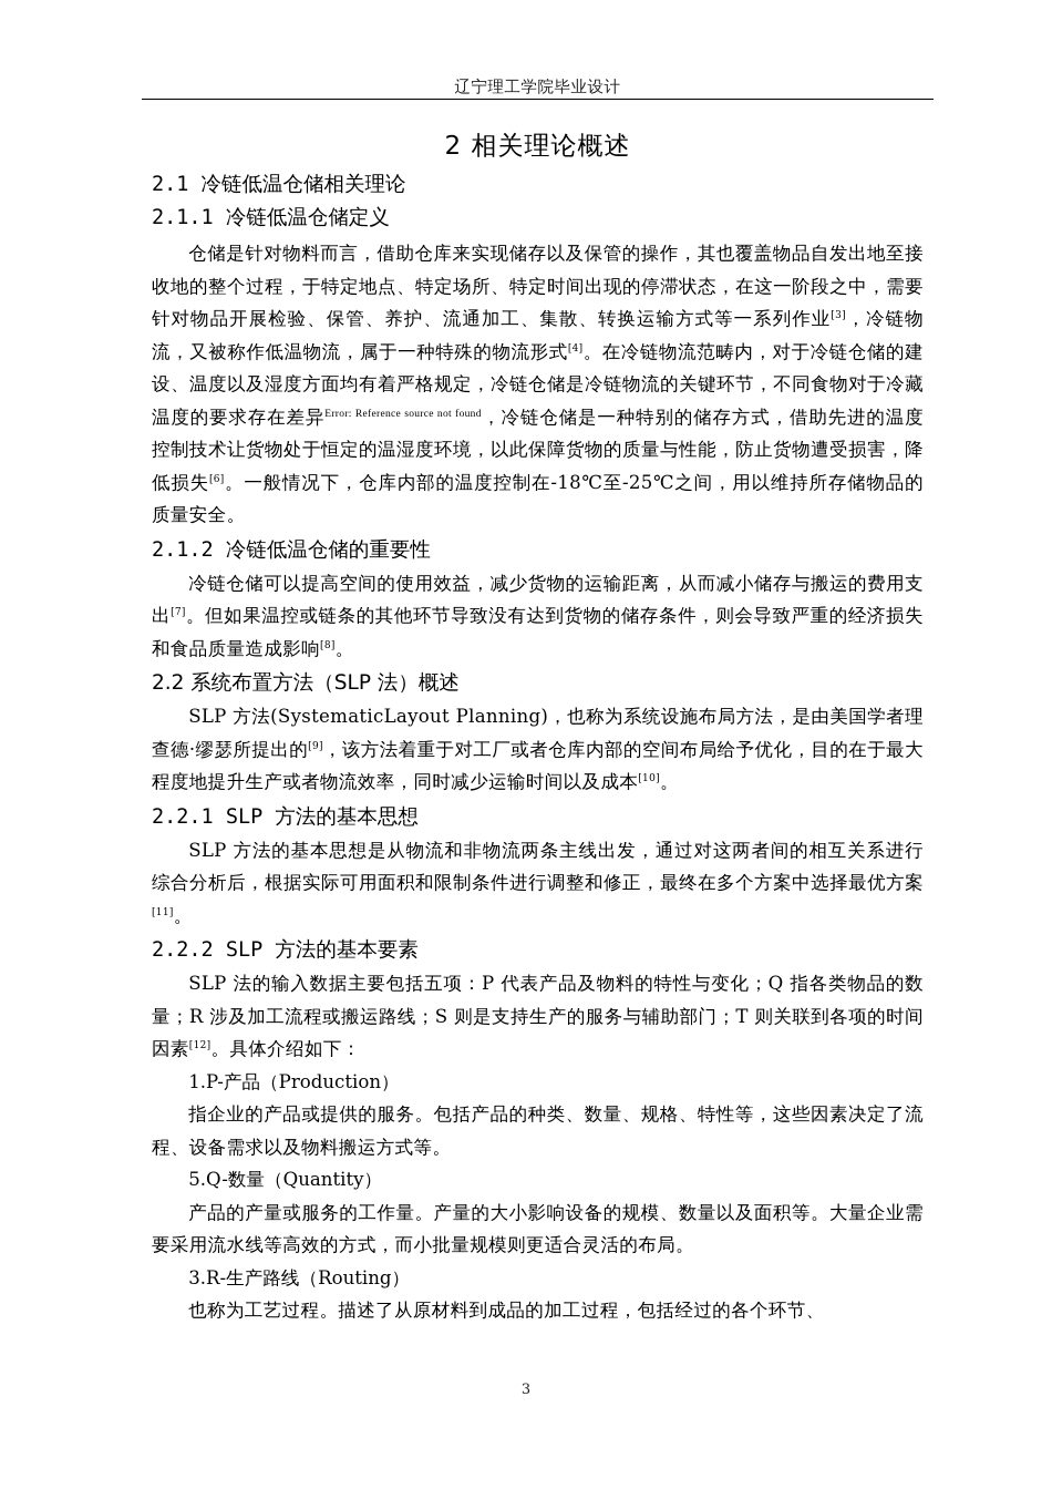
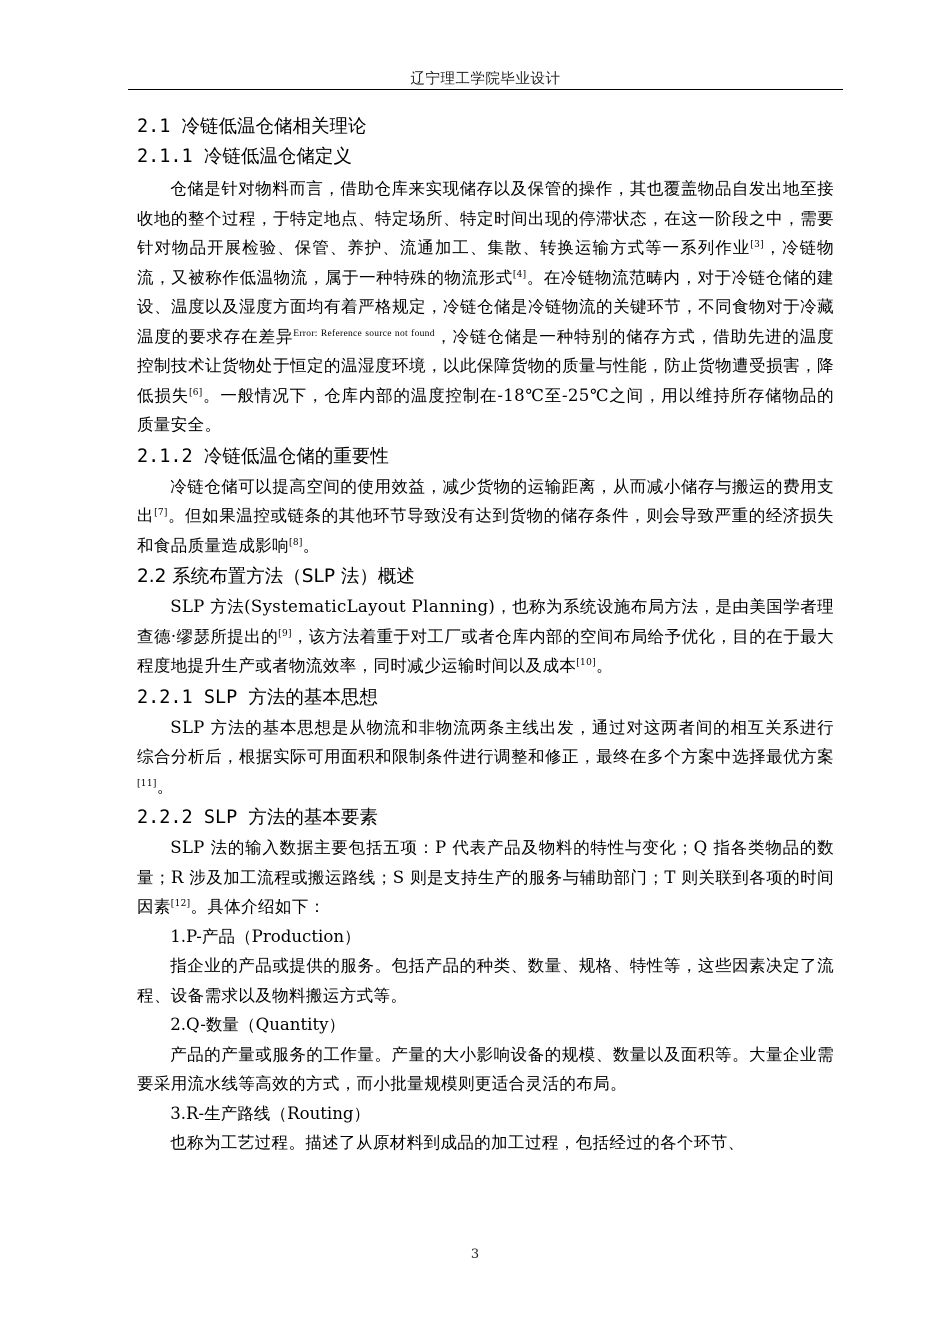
  辽宁理工学院毕业设计
- 2 相关理论概述
  2.1 冷链低温仓储相关理论
  2.1.1 冷链低温仓储定义
  仓储是针对物料而言，借助仓库来实现储存以及保管的操作，其也覆盖物品自发出地至接收地的整个过程，于特定地点、特定场所、特定时间出现的停滞状态，在这一阶段之中，需要针对物品开展检验、保管、养护、流通加工、集散、转换运输方式等一系列作业[3]，冷链物流，又被称作低温物流，属于一种特殊的物流形式[4]。在冷链物流范畴内，对于冷链仓储的建设、温度以及湿度方面均有着严格规定，冷链仓储是冷链物流的关键环节，不同食物对于冷藏温度的要求存在差异Error: Reference source not found，冷链仓储是一种特别的储存方式，借助先进的温度控制技术让货物处于恒定的温湿度环境，以此保障货物的质量与性能，防止货物遭受损害，降低损失[6]。一般情况下，仓库内部的温度控制在-18℃至-25℃之间，用以维持所存储物品的质量安全。
  2.1.2 冷链低温仓储的重要性
  冷链仓储可以提高空间的使用效益，减少货物的运输距离，从而减小储存与搬运的费用支出[7]。但如果温控或链条的其他环节导致没有达到货物的储存条件，则会导致严重的经济损失和食品质量造成影响[8]。
  2.2 系统布置方法（SLP 法）概述
  SLP 方法(SystematicLayout Planning)，也称为系统设施布局方法，是由美国学者理查德·缪瑟所提出的[9]，该方法着重于对工厂或者仓库内部的空间布局给予优化，目的在于最大程度地提升生产或者物流效率，同时减少运输时间以及成本[10]。
  2.2.1 SLP 方法的基本思想
  SLP 方法的基本思想是从物流和非物流两条主线出发，通过对这两者间的相互关系进行综合分析后，根据实际可用面积和限制条件进行调整和修正，最终在多个方案中选择最优方案[11]。
  2.2.2 SLP 方法的基本要素
  SLP 法的输入数据主要包括五项：P 代表产品及物料的特性与变化；Q 指各类物品的数量；R 涉及加工流程或搬运路线；S 则是支持生产的服务与辅助部门；T 则关联到各项的时间因素[12]。具体介绍如下：
  1.P-产品（Production）
  指企业的产品或提供的服务。包括产品的种类、数量、规格、特性等，这些因素决定了流程、设备需求以及物料搬运方式等。
- 5.Q-数量（Quantity）
+ 2.Q-数量（Quantity）
  产品的产量或服务的工作量。产量的大小影响设备的规模、数量以及面积等。大量企业需要采用流水线等高效的方式，而小批量规模则更适合灵活的布局。
  3.R-生产路线（Routing）
  也称为工艺过程。描述了从原材料到成品的加工过程，包括经过的各个环节、
  3
